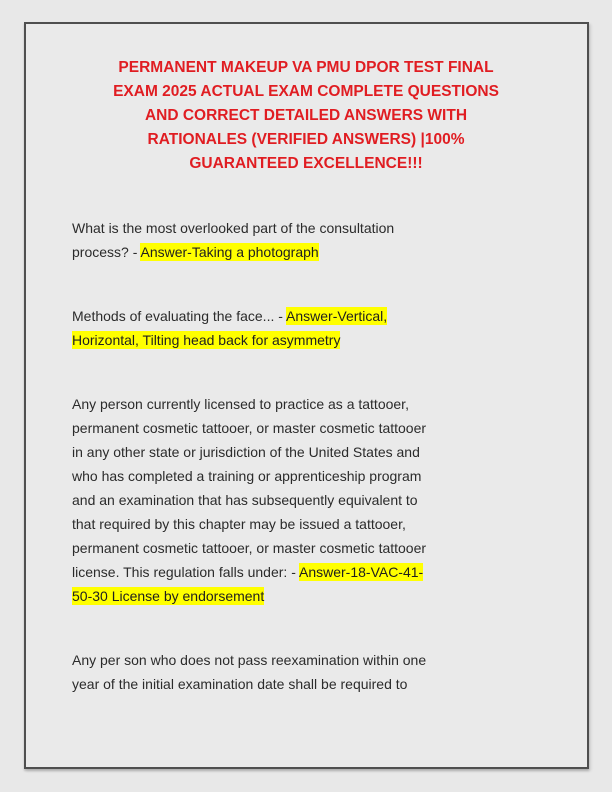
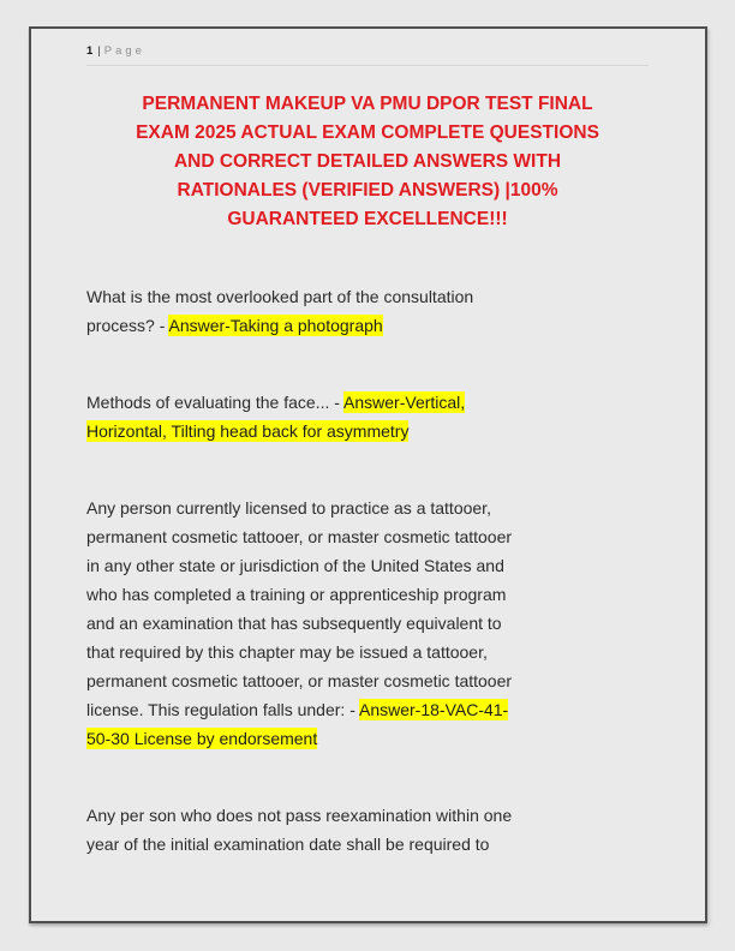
+ 1
+ |
+ Page
  PERMANENT MAKEUP VA PMU DPOR TEST FINAL
  EXAM 2025 ACTUAL EXAM COMPLETE QUESTIONS
  AND CORRECT DETAILED ANSWERS WITH
  RATIONALES (VERIFIED ANSWERS) |100%
  GUARANTEED EXCELLENCE!!!
  What is the most overlooked part of the consultation
  process? - Answer-Taking a photograph
  Methods of evaluating the face... - Answer-Vertical,
  Horizontal, Tilting head back for asymmetry
  Any person currently licensed to practice as a tattooer,
  permanent cosmetic tattooer, or master cosmetic tattooer
  in any other state or jurisdiction of the United States and
  who has completed a training or apprenticeship program
  and an examination that has subsequently equivalent to
  that required by this chapter may be issued a tattooer,
  permanent cosmetic tattooer, or master cosmetic tattooer
  license. This regulation falls under: - Answer-18-VAC-41-
  50-30 License by endorsement
  Any per son who does not pass reexamination within one
  year of the initial examination date shall be required to
